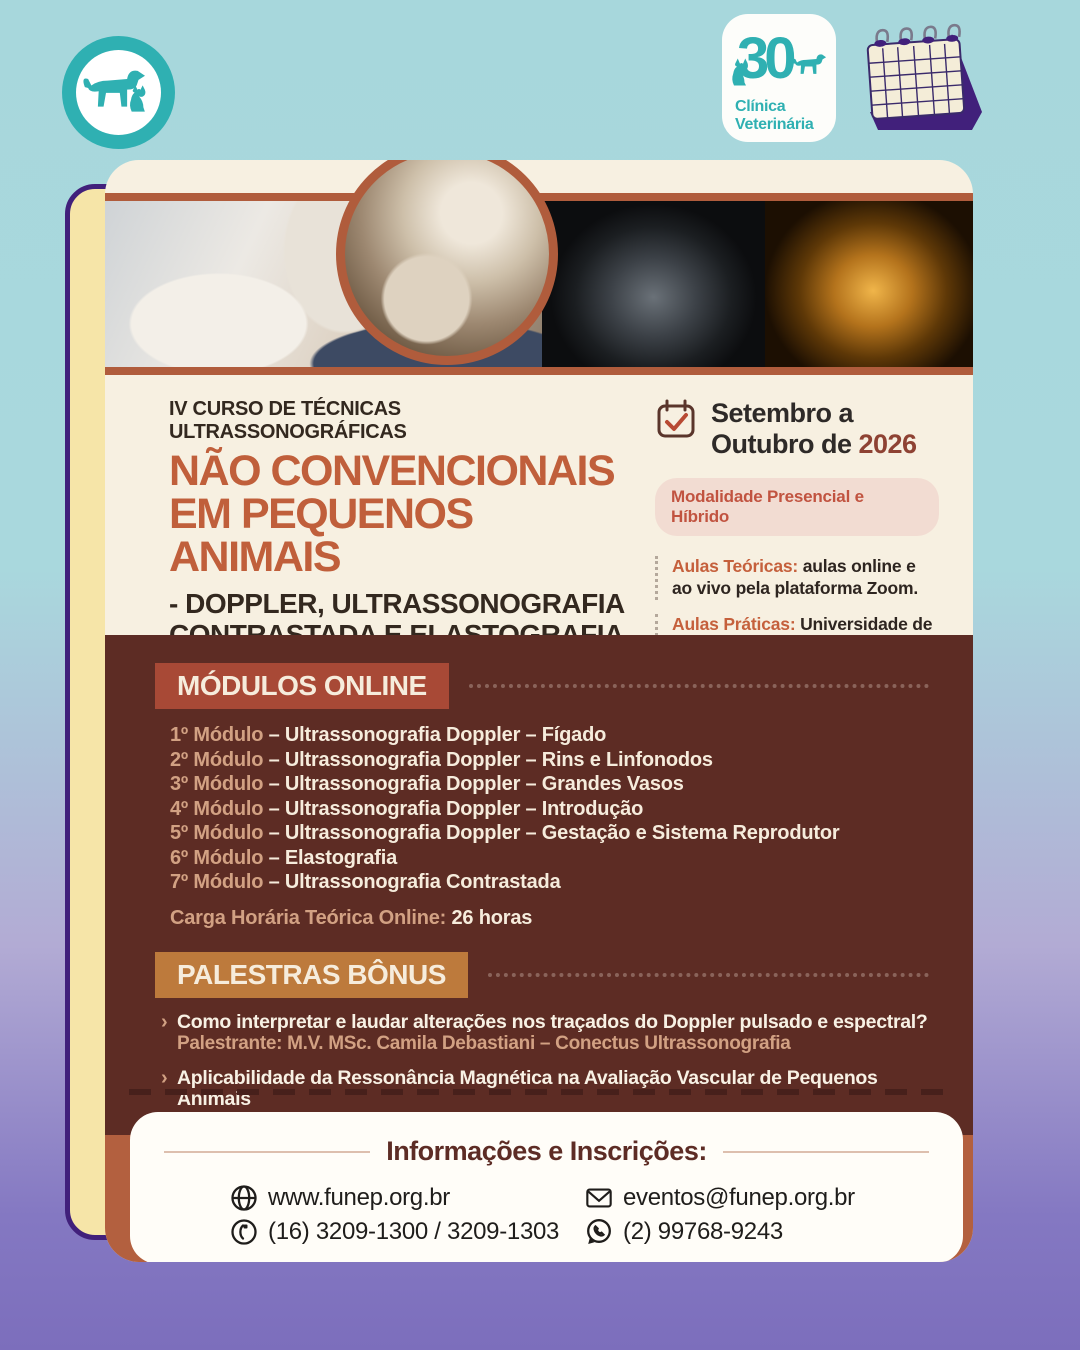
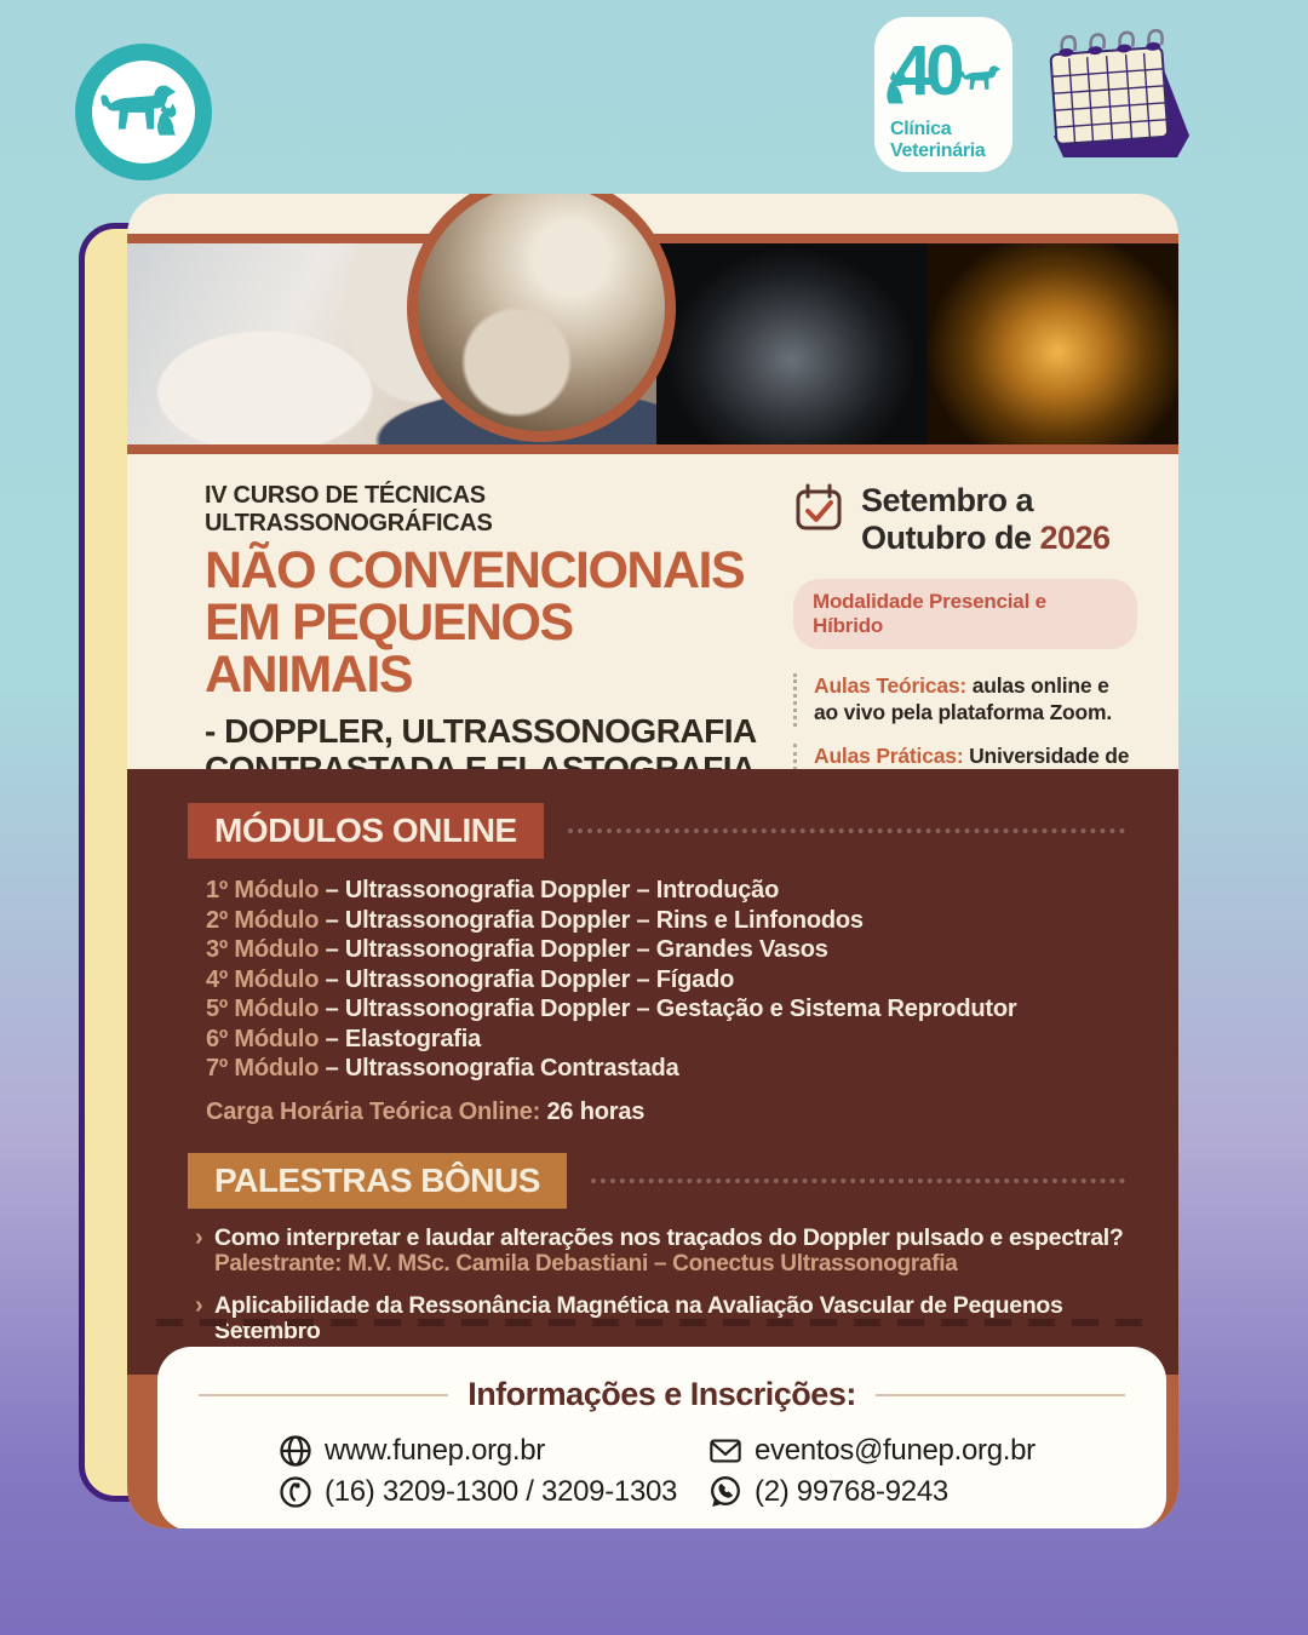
- 30
+ 40
  Clínica
  Veterinária
  IV CURSO DE TÉCNICAS ULTRASSONOGRÁFICAS
  NÃO CONVENCIONAIS
  EM PEQUENOS ANIMAIS
  - DOPPLER, ULTRASSONOGRAFIA
  Setembro a
  Outubro de 2026
  Modalidade Presencial e Híbrido
  Aulas Teóricas: aulas online e ao vivo pela plataforma Zoom.
  MÓDULOS ONLINE
- 1º Módulo – Ultrassonografia Doppler – Fígado
+ 1º Módulo – Ultrassonografia Doppler – Introdução
  2º Módulo – Ultrassonografia Doppler – Rins e Linfonodos
  3º Módulo – Ultrassonografia Doppler – Grandes Vasos
- 4º Módulo – Ultrassonografia Doppler – Introdução
+ 4º Módulo – Ultrassonografia Doppler – Fígado
  5º Módulo – Ultrassonografia Doppler – Gestação e Sistema Reprodutor
  6º Módulo – Elastografia
  7º Módulo – Ultrassonografia Contrastada
  Carga Horária Teórica Online: 26 horas
  PALESTRAS BÔNUS
  ›
  Como interpretar e laudar alterações nos traçados do Doppler pulsado e espectral?
  Palestrante: M.V. MSc. Camila Debastiani – Conectus Ultrassonografia
  ›
- Aplicabilidade da Ressonância Magnética na Avaliação Vascular de Pequenos Animais
+ Aplicabilidade da Ressonância Magnética na Avaliação Vascular de Pequenos Setembro
  Informações e Inscrições:
  www.funep.org.br
  (16) 3209-1300 / 3209-1303
  eventos@funep.org.br
  (2) 99768-9243
